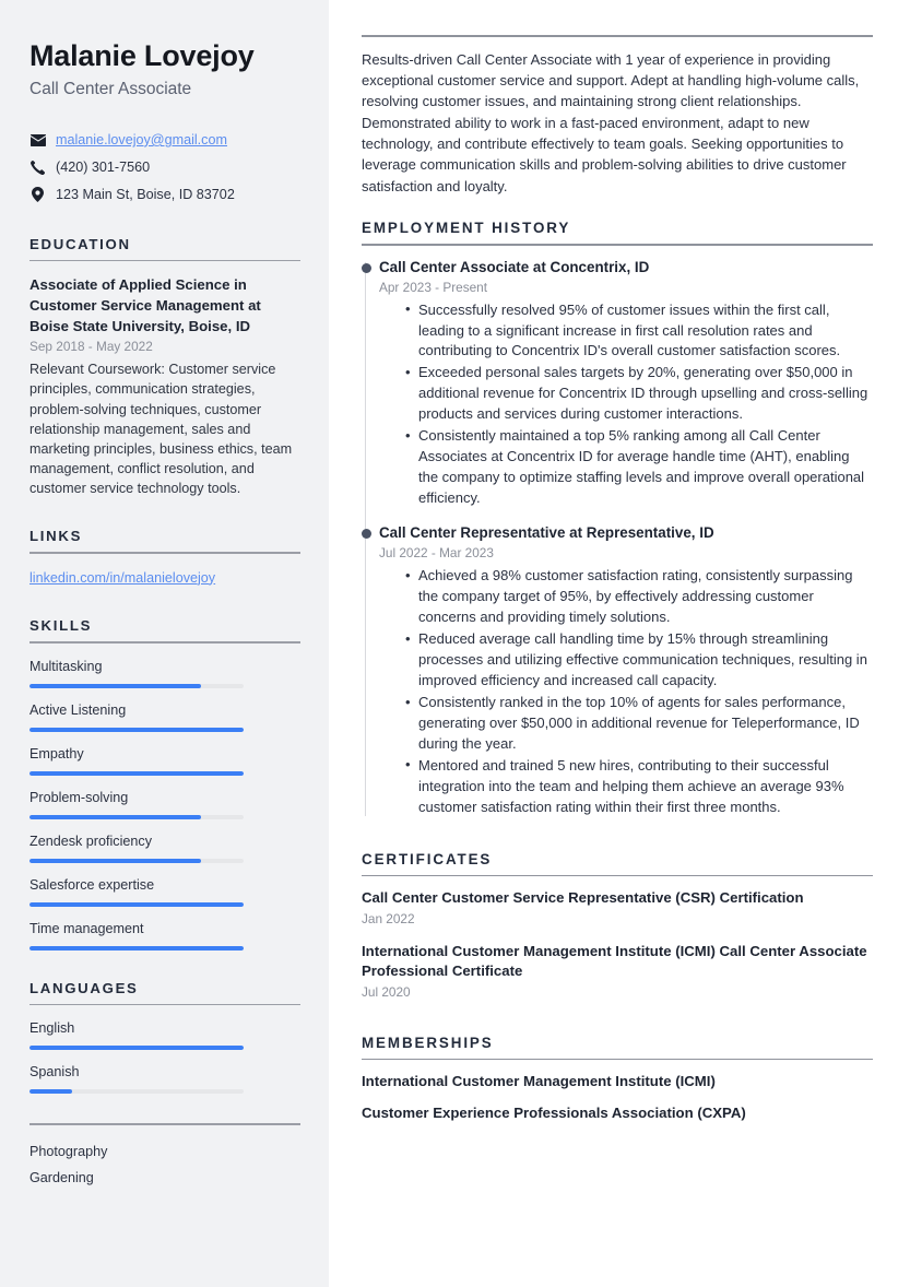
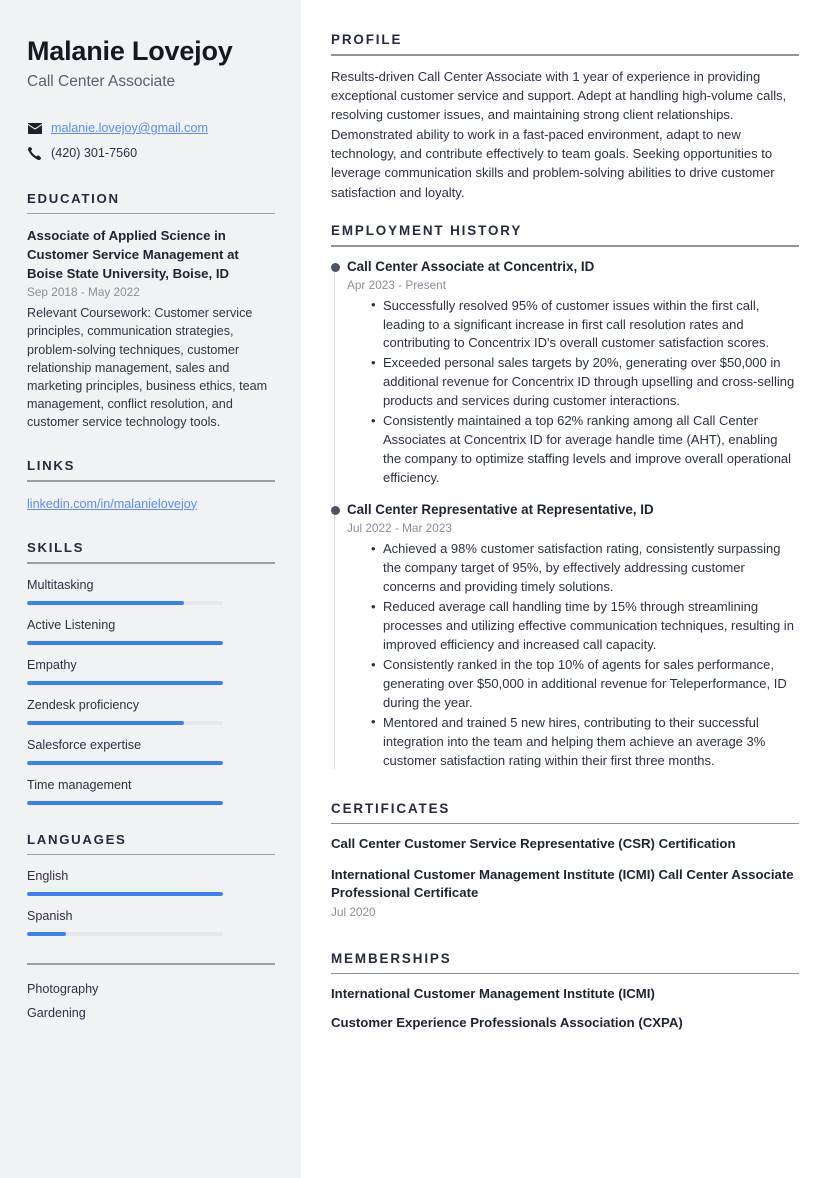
  Malanie Lovejoy
  Call Center Associate
  malanie.lovejoy@gmail.com
  (420) 301-7560
- 123 Main St, Boise, ID 83702
  EDUCATION
  Associate of Applied Science in Customer Service Management at Boise State University, Boise, ID
  Sep 2018 - May 2022
  Relevant Coursework: Customer service principles, communication strategies, problem-solving techniques, customer relationship management, sales and marketing principles, business ethics, team management, conflict resolution, and customer service technology tools.
  LINKS
  linkedin.com/in/malanielovejoy
  SKILLS
  Multitasking
  Active Listening
  Empathy
- Problem-solving
  Zendesk proficiency
  Salesforce expertise
  Time management
  LANGUAGES
  English
  Spanish
  Photography
  Gardening
+ PROFILE
  Results-driven Call Center Associate with 1 year of experience in providing exceptional customer service and support. Adept at handling high-volume calls, resolving customer issues, and maintaining strong client relationships. Demonstrated ability to work in a fast-paced environment, adapt to new technology, and contribute effectively to team goals. Seeking opportunities to leverage communication skills and problem-solving abilities to drive customer satisfaction and loyalty.
  EMPLOYMENT HISTORY
  Call Center Associate at Concentrix, ID
  Apr 2023 - Present
  Successfully resolved 95% of customer issues within the first call, leading to a significant increase in first call resolution rates and contributing to Concentrix ID's overall customer satisfaction scores.
  Exceeded personal sales targets by 20%, generating over $50,000 in additional revenue for Concentrix ID through upselling and cross-selling products and services during customer interactions.
- Consistently maintained a top 5% ranking among all Call Center Associates at Concentrix ID for average handle time (AHT), enabling the company to optimize staffing levels and improve overall operational efficiency.
+ Consistently maintained a top 62% ranking among all Call Center Associates at Concentrix ID for average handle time (AHT), enabling the company to optimize staffing levels and improve overall operational efficiency.
  Call Center Representative at Representative, ID
  Jul 2022 - Mar 2023
  Achieved a 98% customer satisfaction rating, consistently surpassing the company target of 95%, by effectively addressing customer concerns and providing timely solutions.
  Reduced average call handling time by 15% through streamlining processes and utilizing effective communication techniques, resulting in improved efficiency and increased call capacity.
  Consistently ranked in the top 10% of agents for sales performance, generating over $50,000 in additional revenue for Teleperformance, ID during the year.
- Mentored and trained 5 new hires, contributing to their successful integration into the team and helping them achieve an average 93% customer satisfaction rating within their first three months.
+ Mentored and trained 5 new hires, contributing to their successful integration into the team and helping them achieve an average 3% customer satisfaction rating within their first three months.
  CERTIFICATES
  Call Center Customer Service Representative (CSR) Certification
- Jan 2022
  International Customer Management Institute (ICMI) Call Center Associate Professional Certificate
  Jul 2020
  MEMBERSHIPS
  International Customer Management Institute (ICMI)
  Customer Experience Professionals Association (CXPA)
